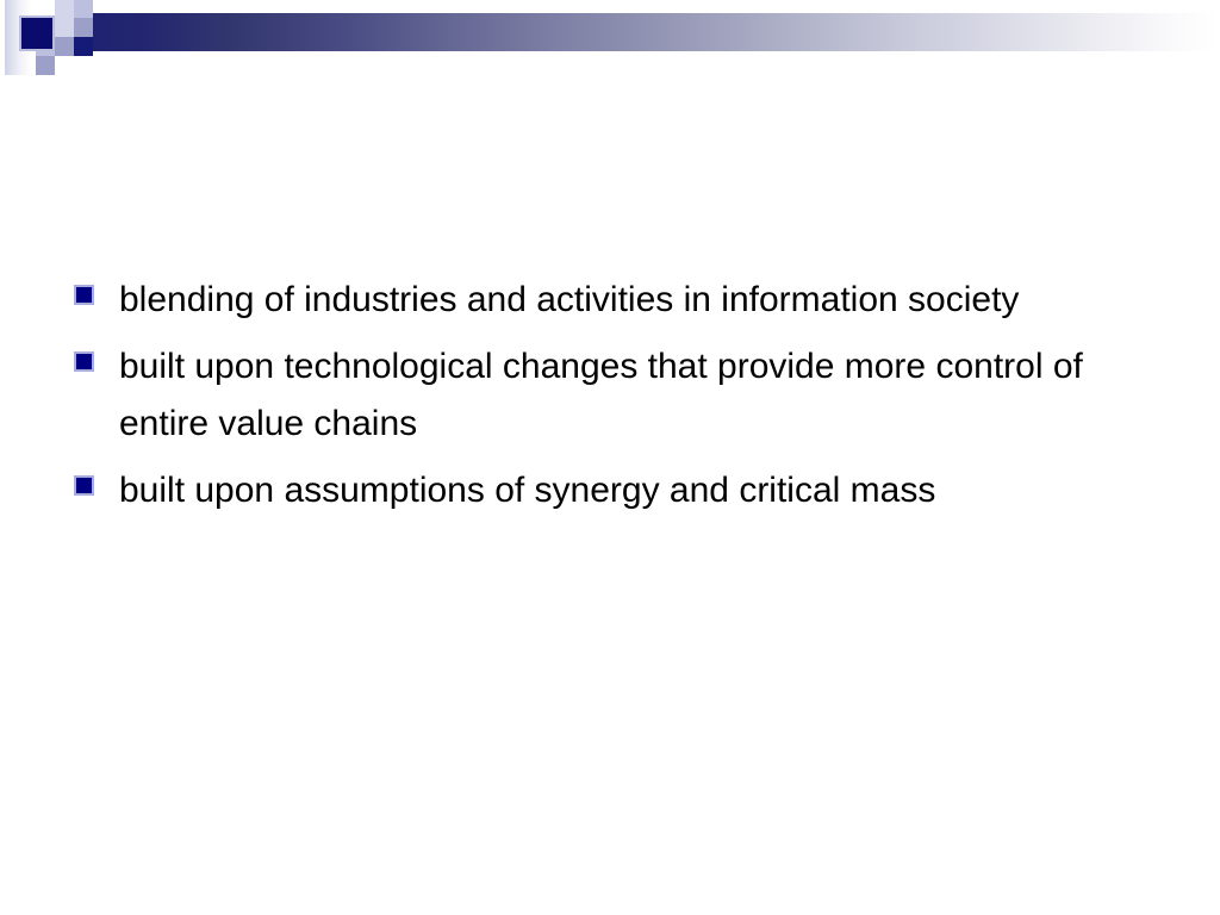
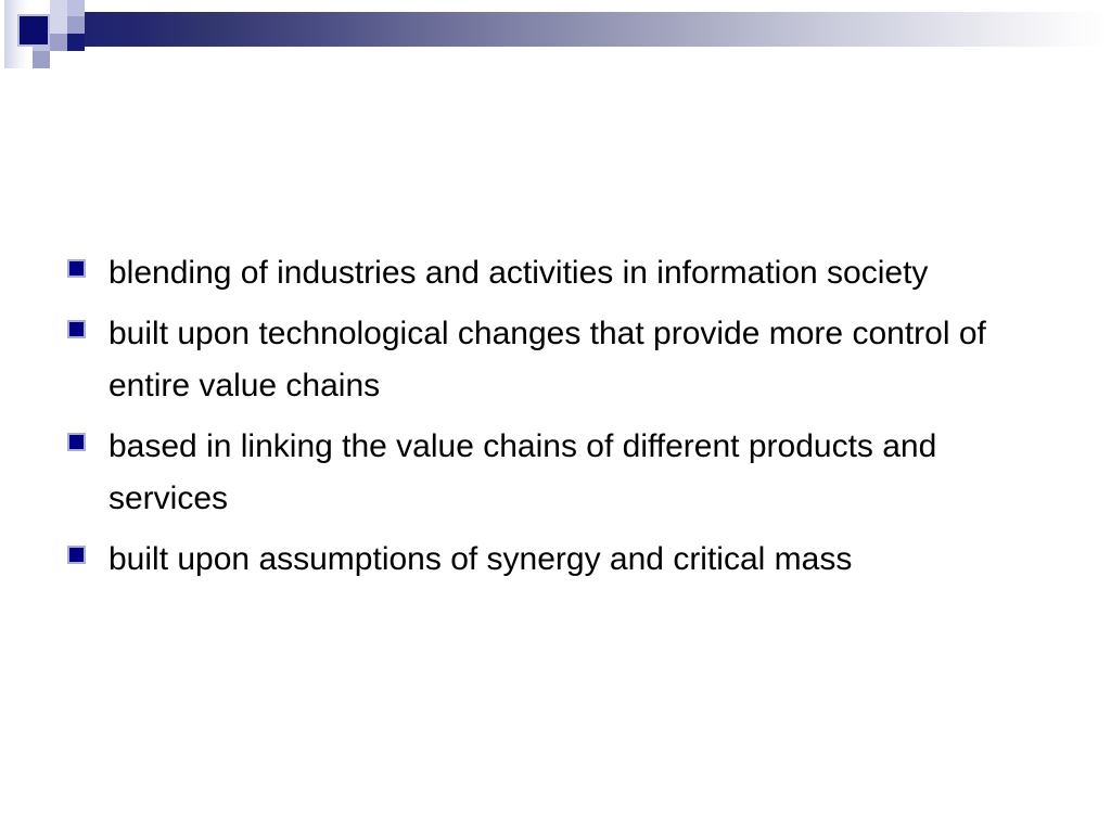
  blending of industries and activities in information society
  built upon technological changes that provide more control of entire value chains
+ based in linking the value chains of different products and services
  built upon assumptions of synergy and critical mass
